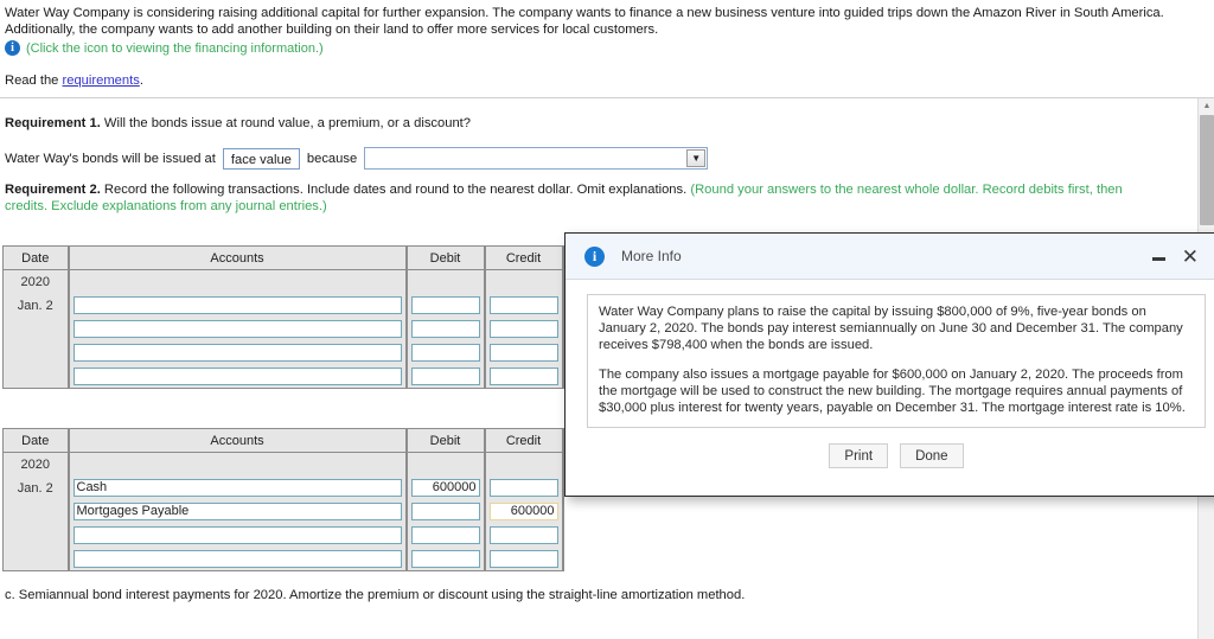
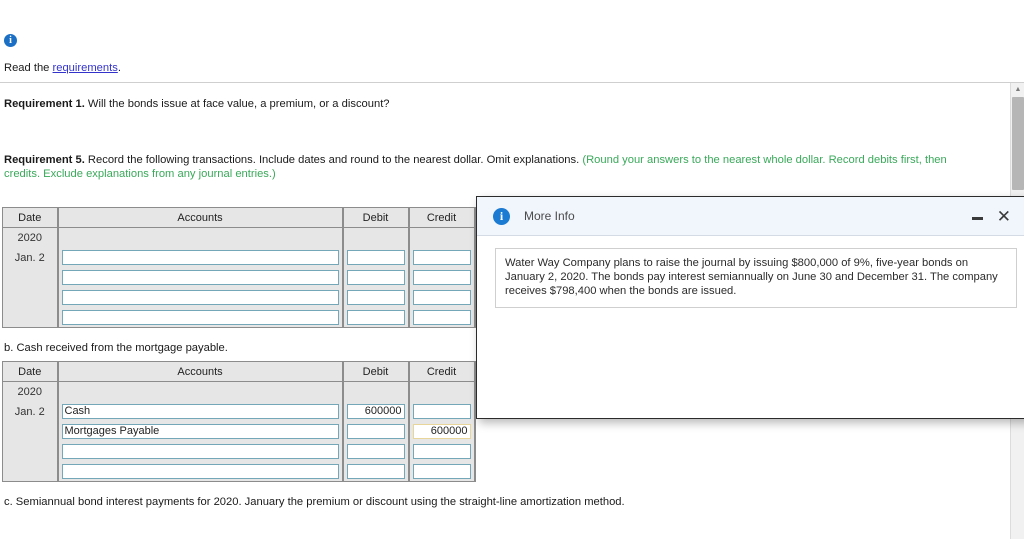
- Water Way Company is considering raising additional capital for further expansion. The company wants to finance a new business venture into guided trips down the Amazon River in South America. Additionally, the company wants to add another building on their land to offer more services for local customers.
  i
- (Click the icon to viewing the financing information.)
  Read the requirements.
- Requirement 1. Will the bonds issue at round value, a premium, or a discount?
+ Requirement 1. Will the bonds issue at face value, a premium, or a discount?
- Water Way's bonds will be issued at
- face value
- because
- ▼
- Requirement 2. Record the following transactions. Include dates and round to the nearest dollar. Omit explanations. (Round your answers to the nearest whole dollar. Record debits first, then credits. Exclude explanations from any journal entries.)
+ Requirement 5. Record the following transactions. Include dates and round to the nearest dollar. Omit explanations. (Round your answers to the nearest whole dollar. Record debits first, then credits. Exclude explanations from any journal entries.)
  Date	Accounts	Debit	Credit
  2020
  Jan. 2
+ b. Cash received from the mortgage payable.
  Date	Accounts	Debit	Credit
  2020
  Jan. 2	Cash	600000
  	Mortgages Payable		600000
- c. Semiannual bond interest payments for 2020. Amortize the premium or discount using the straight-line amortization method.
+ c. Semiannual bond interest payments for 2020. January the premium or discount using the straight-line amortization method.
  i
  More Info
  ✕
- Water Way Company plans to raise the capital by issuing $800,000 of 9%, five-year bonds on January 2, 2020. The bonds pay interest semiannually on June 30 and December 31. The company receives $798,400 when the bonds are issued.
+ Water Way Company plans to raise the journal by issuing $800,000 of 9%, five-year bonds on January 2, 2020. The bonds pay interest semiannually on June 30 and December 31. The company receives $798,400 when the bonds are issued.
- The company also issues a mortgage payable for $600,000 on January 2, 2020. The proceeds from the mortgage will be used to construct the new building. The mortgage requires annual payments of $30,000 plus interest for twenty years, payable on December 31. The mortgage interest rate is 10%.
- Print
- Done
